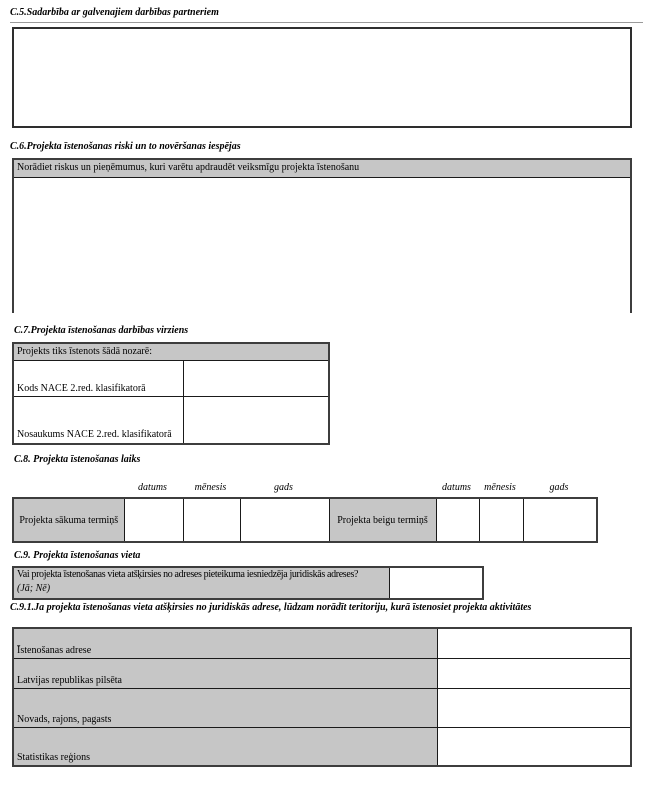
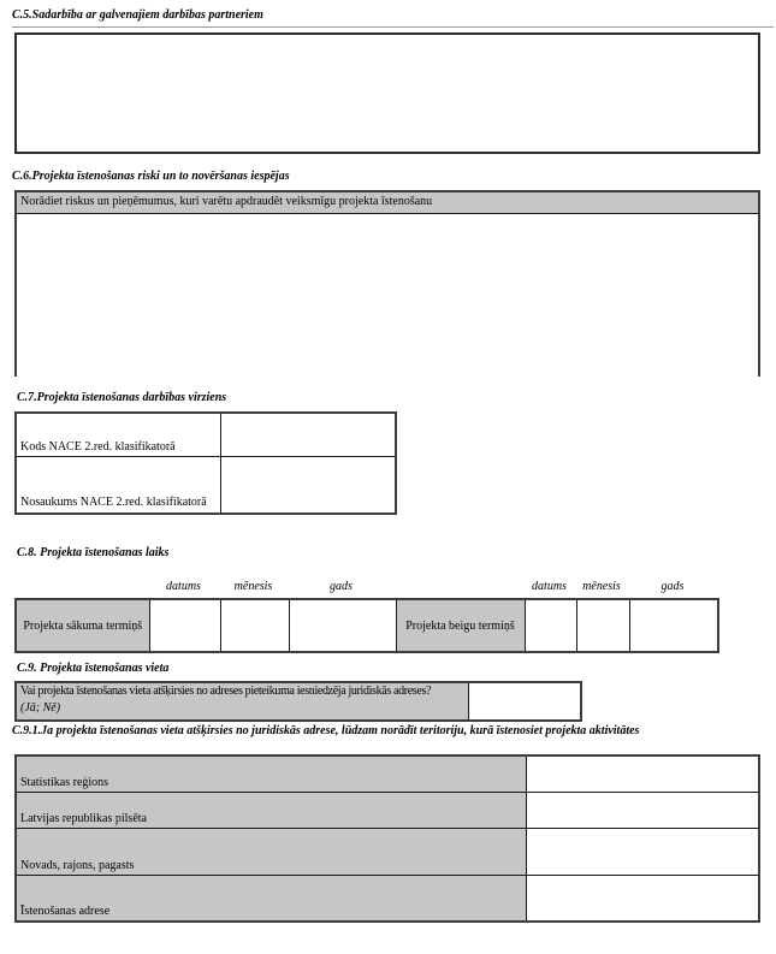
  C.5.Sadarbība ar galvenajiem darbības partneriem
  C.6.Projekta īstenošanas riski un to novēršanas iespējas
  Norādiet riskus un pieņēmumus, kuri varētu apdraudēt veiksmīgu projekta īstenošanu
  C.7.Projekta īstenošanas darbības virziens
- Projekts tiks īstenots šādā nozarē:
  Kods NACE 2.red. klasifikatorā
  Nosaukums NACE 2.red. klasifikatorā
  C.8. Projekta īstenošanas laiks
  datums
  mēnesis
  gads
  datums
  mēnesis
  gads
  Projekta sākuma termiņš				Projekta beigu termiņš
  C.9. Projekta īstenošanas vieta
  Vai projekta īstenošanas vieta atšķirsies no adreses pieteikuma iesniedzēja juridiskās adreses? (Jā; Nē)
  C.9.1.Ja projekta īstenošanas vieta atšķirsies no juridiskās adrese, lūdzam norādīt teritoriju, kurā īstenosiet projekta aktivitātes
- Īstenošanas adrese
+ Statistikas reģions
  Latvijas republikas pilsēta
  Novads, rajons, pagasts
- Statistikas reģions
+ Īstenošanas adrese
